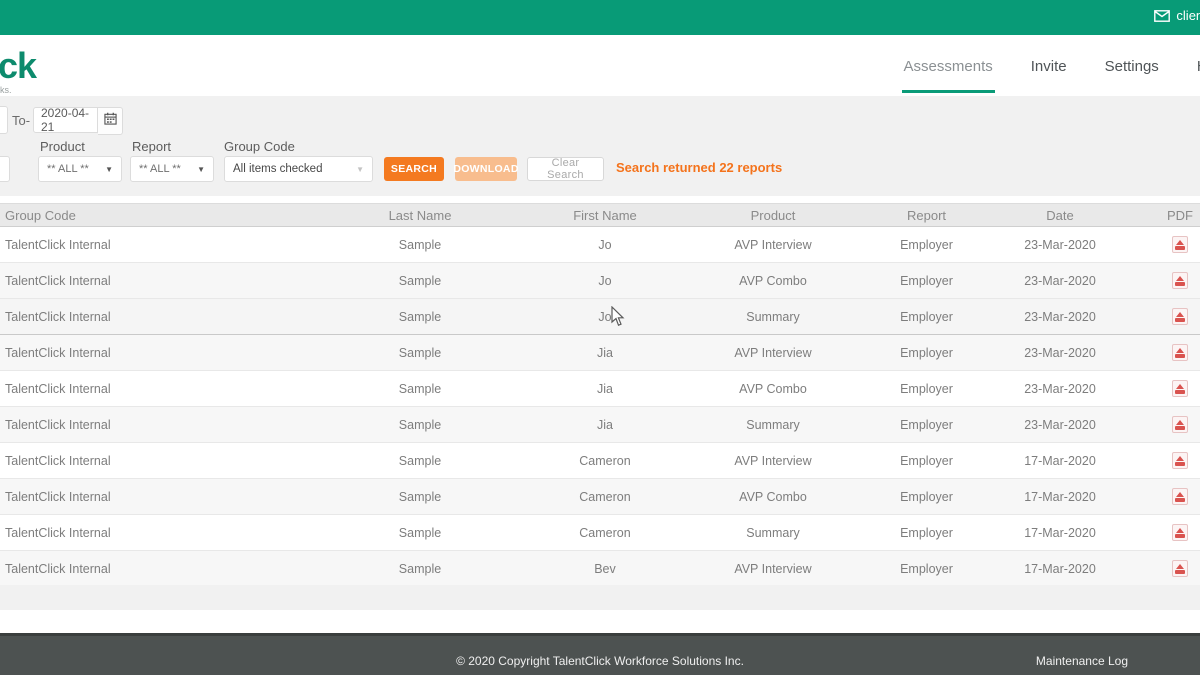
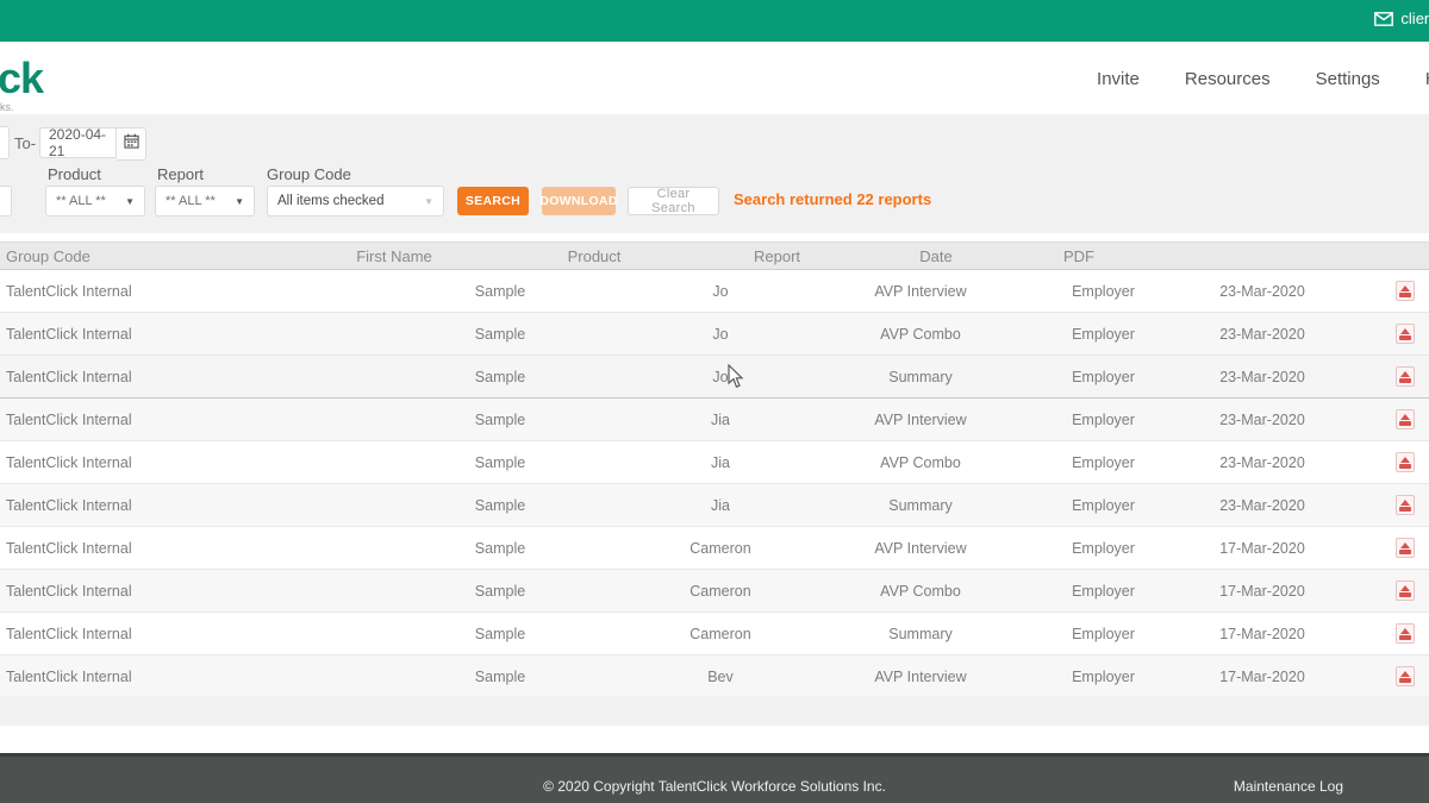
  ck
  ks.
- Assessments
  Invite
+ Resources
  Settings
  To-
  2020-04-21
  Product
  Report
  Group Code
  ** ALL **
  ▼
  ** ALL **
  ▼
  All items checked
  ▼
  SEARCH
  DOWNLOAD
  Clear Search
  Search returned 22 reports
  Group Code
- Last Name
  First Name
  Product
  Report
  Date
  PDF
  TalentClick Internal
  Sample
  Jo
  AVP Interview
  Employer
  23-Mar-2020
  TalentClick Internal
  Sample
  Jo
  AVP Combo
  Employer
  23-Mar-2020
  TalentClick Internal
  Sample
  Jo
  Summary
  Employer
  23-Mar-2020
  TalentClick Internal
  Sample
  Jia
  AVP Interview
  Employer
  23-Mar-2020
  TalentClick Internal
  Sample
  Jia
  AVP Combo
  Employer
  23-Mar-2020
  TalentClick Internal
  Sample
  Jia
  Summary
  Employer
  23-Mar-2020
  TalentClick Internal
  Sample
  Cameron
  AVP Interview
  Employer
  17-Mar-2020
  TalentClick Internal
  Sample
  Cameron
  AVP Combo
  Employer
  17-Mar-2020
  TalentClick Internal
  Sample
  Cameron
  Summary
  Employer
  17-Mar-2020
  TalentClick Internal
  Sample
  Bev
  AVP Interview
  Employer
  17-Mar-2020
  © 2020 Copyright TalentClick Workforce Solutions Inc.
  Maintenance Log
